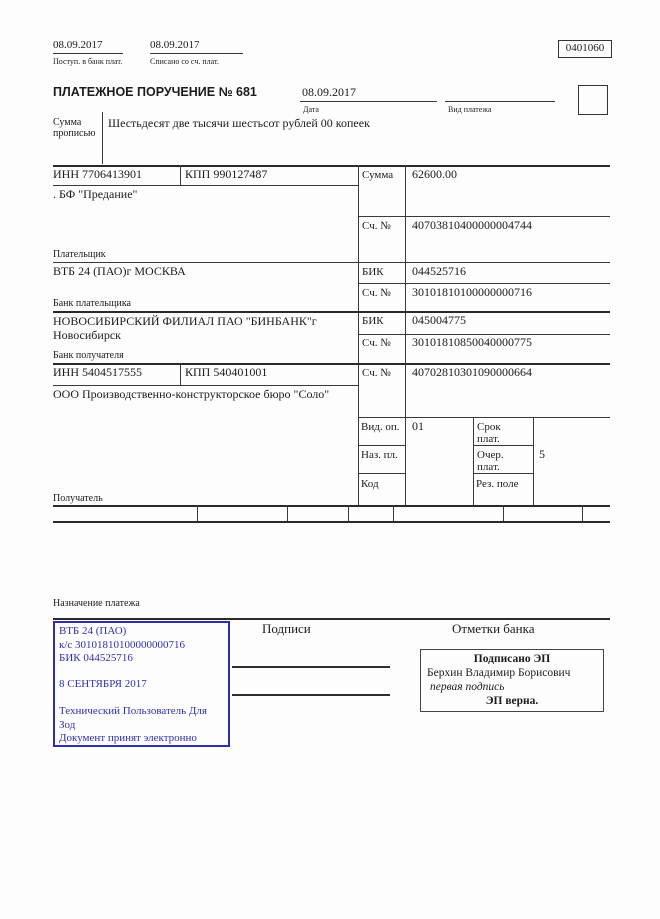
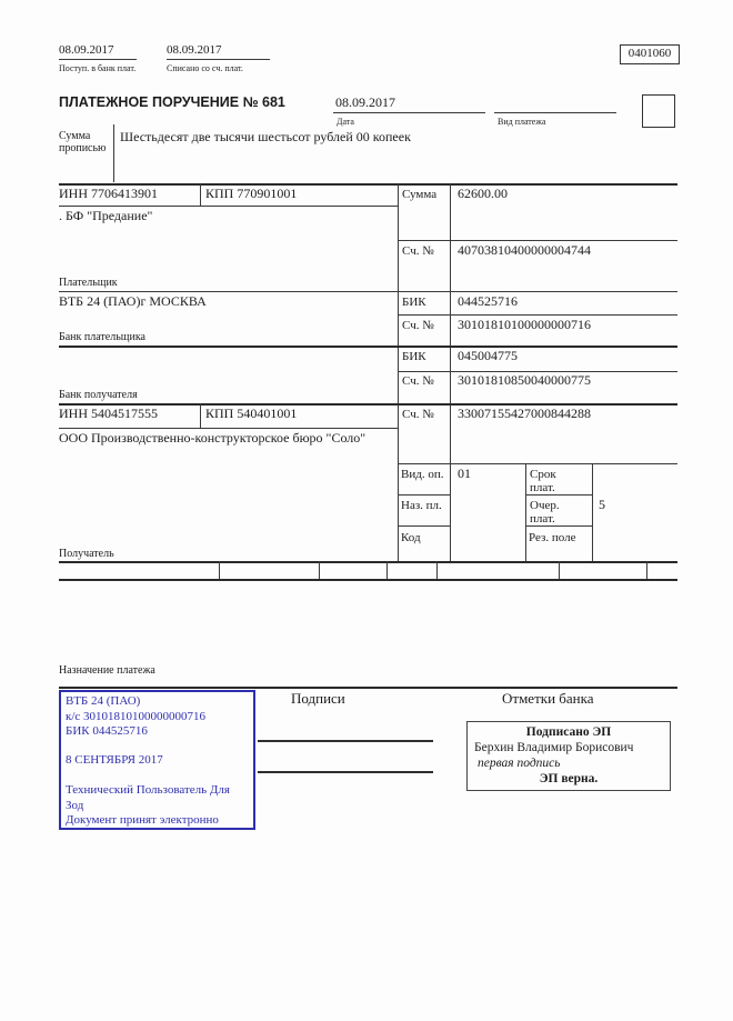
  08.09.2017
  Поступ. в банк плат.
  08.09.2017
  Списано со сч. плат.
  0401060
  ПЛАТЕЖНОЕ ПОРУЧЕНИЕ № 681
  08.09.2017
  Дата
  Вид платежа
  Сумма прописью
  Шестьдесят две тысячи шестьсот рублей 00 копеек
  ИНН 7706413901
- КПП 990127487
+ КПП 770901001
  Сумма
  62600.00
  . БФ "Предание"
  Сч. №
  40703810400000004744
  Плательщик
  ВТБ 24 (ПАО)г МОСКВА
  БИК
  044525716
  Сч. №
  30101810100000000716
  Банк плательщика
- НОВОСИБИРСКИЙ ФИЛИАЛ ПАО "БИНБАНК"г Новосибирск
  БИК
  045004775
  Сч. №
  30101810850040000775
  Банк получателя
  ИНН 5404517555
  КПП 540401001
  Сч. №
- 40702810301090000664
+ 33007155427000844288
  ООО Производственно-конструкторское бюро "Соло"
  Вид. оп.
  01
  Срок плат.
  Наз. пл.
  Очер. плат.
  5
  Код
  Рез. поле
  Получатель
  Назначение платежа
  ВТБ 24 (ПАО)
  к/с 30101810100000000716
  БИК 044525716
  8 СЕНТЯБРЯ 2017
  Технический Пользователь Для Зод
  Документ принят электронно
  Подписи
  Отметки банка
  Подписано ЭП
  Берхин Владимир Борисович
  первая подпись
  ЭП верна.
